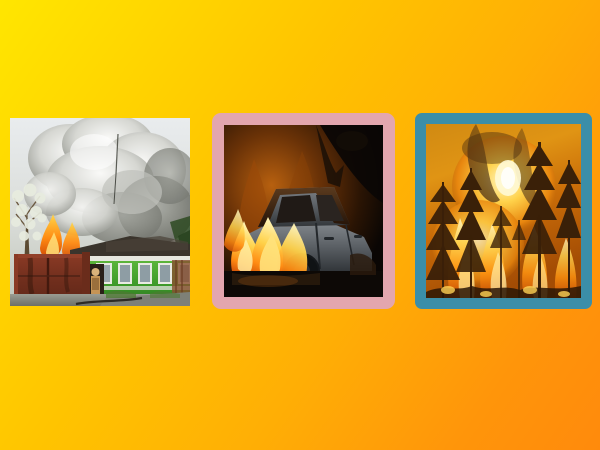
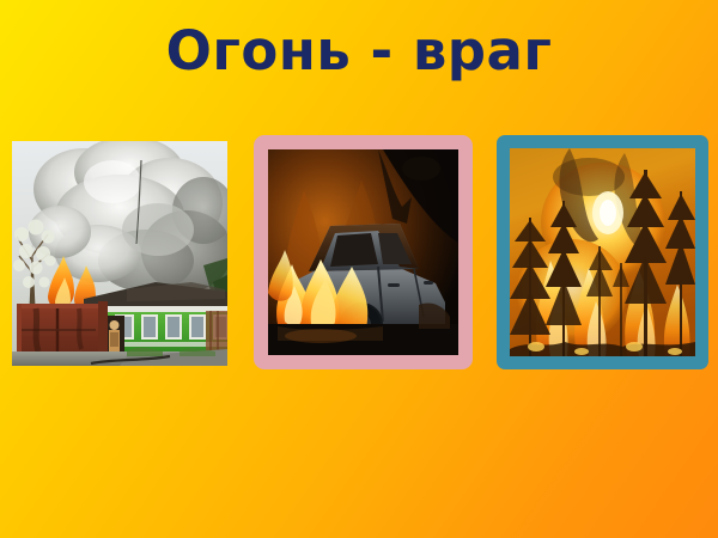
+ Огонь - враг
